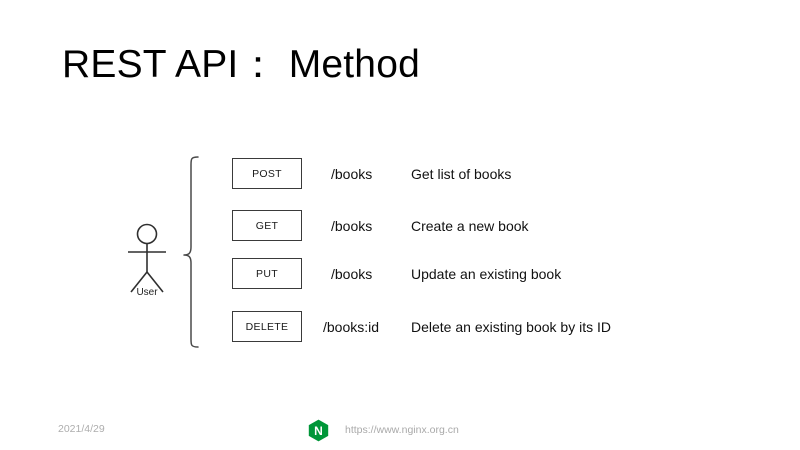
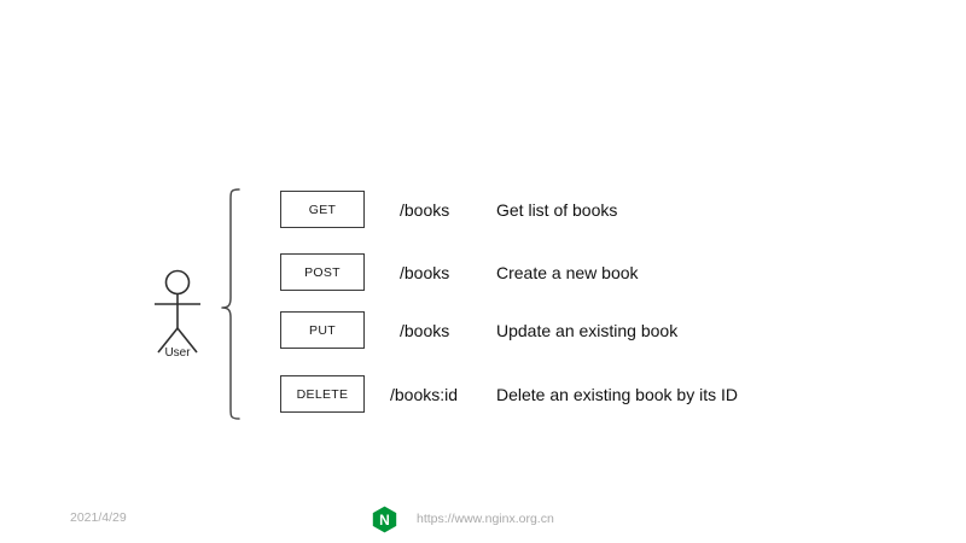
- REST API： Method
  User
- POST
+ GET
  /books
  Get list of books
- GET
+ POST
  /books
  Create a new book
  PUT
  /books
  Update an existing book
  DELETE
  /books:id
  Delete an existing book by its ID
  2021/4/29
  N
  https://www.nginx.org.cn
